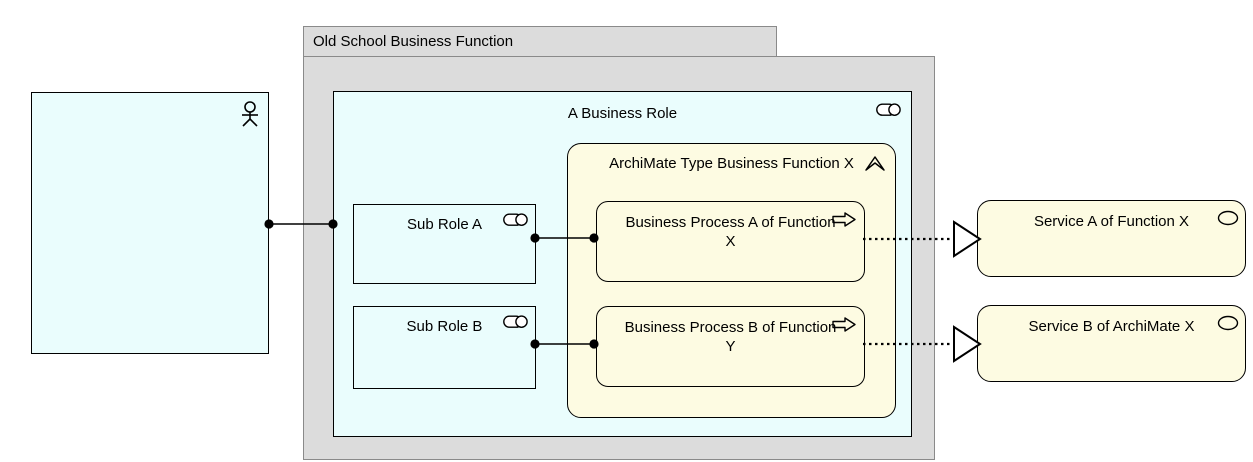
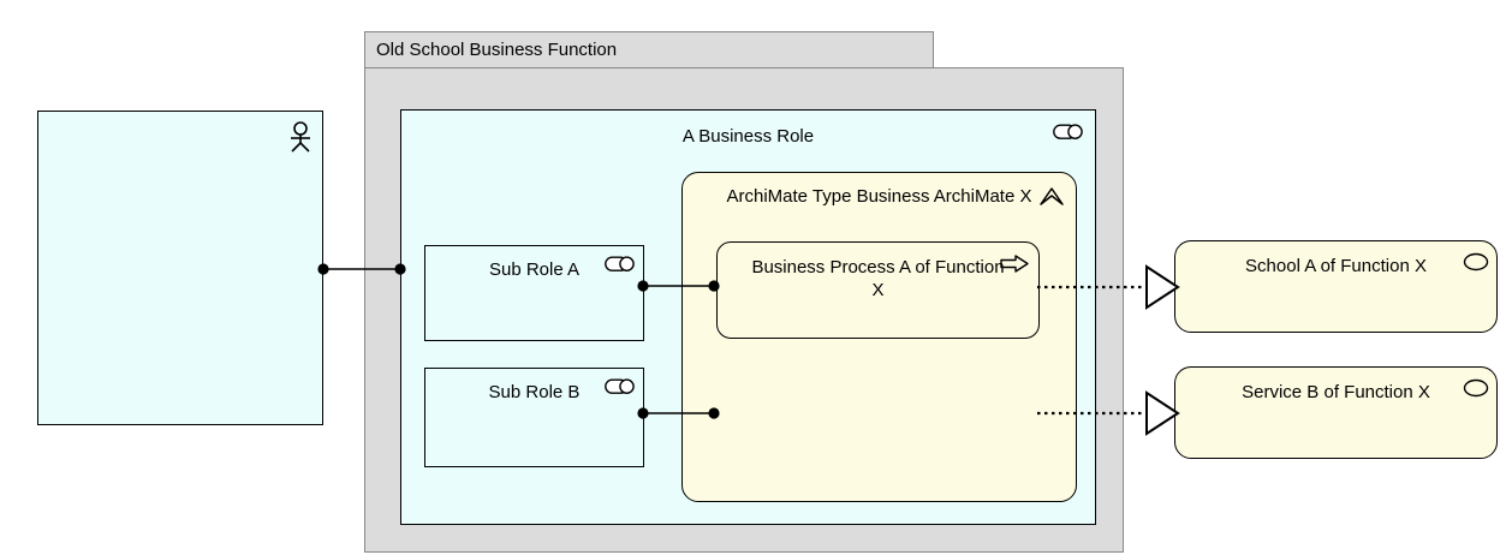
  Old School Business Function
  A Business Role
- ArchiMate Type Business Function X
+ ArchiMate Type Business ArchiMate X
  Business Process A of Function X
- Business Process B of Function Y
  Sub Role A
  Sub Role B
- Service A of Function X
+ School A of Function X
- Service B of ArchiMate X
+ Service B of Function X
